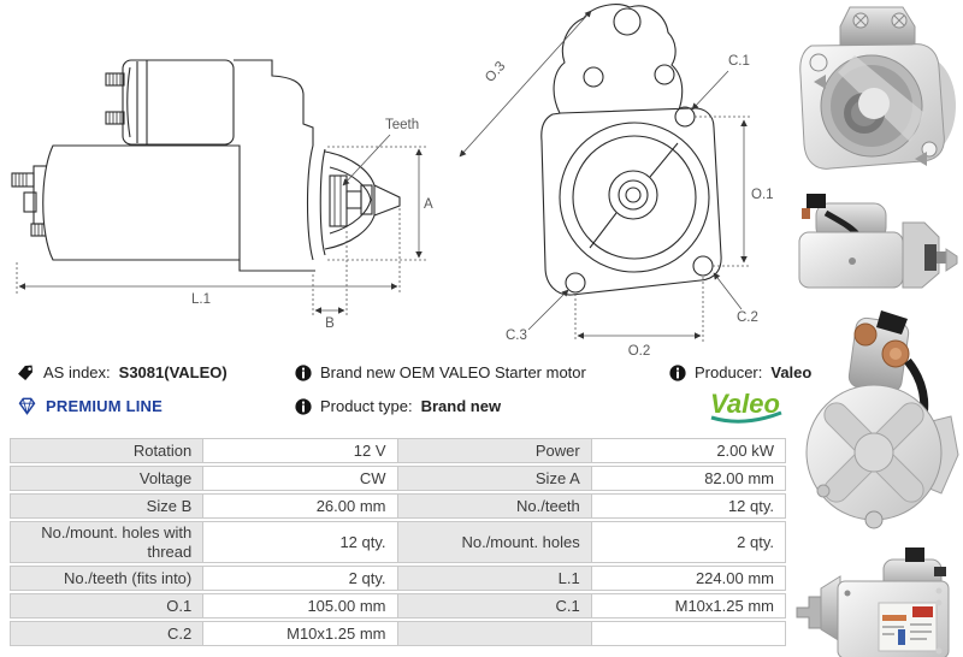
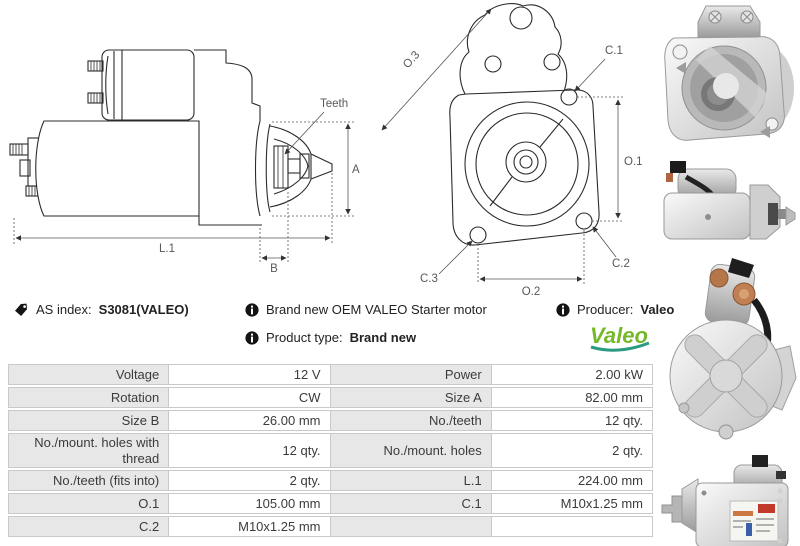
  Teeth
  A
  L.1
  B
  C.1
  O.1
  C.2
  C.3
  O.2
  AS index:
  S3081(VALEO)
- PREMIUM LINE
  Brand new OEM VALEO Starter motor
  Product type:
  Brand new
  Producer:
  Valeo
  Valeo
- Rotation
+ Voltage
  12 V
  Power
  2.00 kW
- Voltage
+ Rotation
  CW
  Size A
  82.00 mm
  Size B
  26.00 mm
  No./teeth
  12 qty.
  No./mount. holes with thread
  12 qty.
  No./mount. holes
  2 qty.
  No./teeth (fits into)
  2 qty.
  L.1
  224.00 mm
  O.1
  105.00 mm
  C.1
  M10x1.25 mm
  C.2
  M10x1.25 mm
